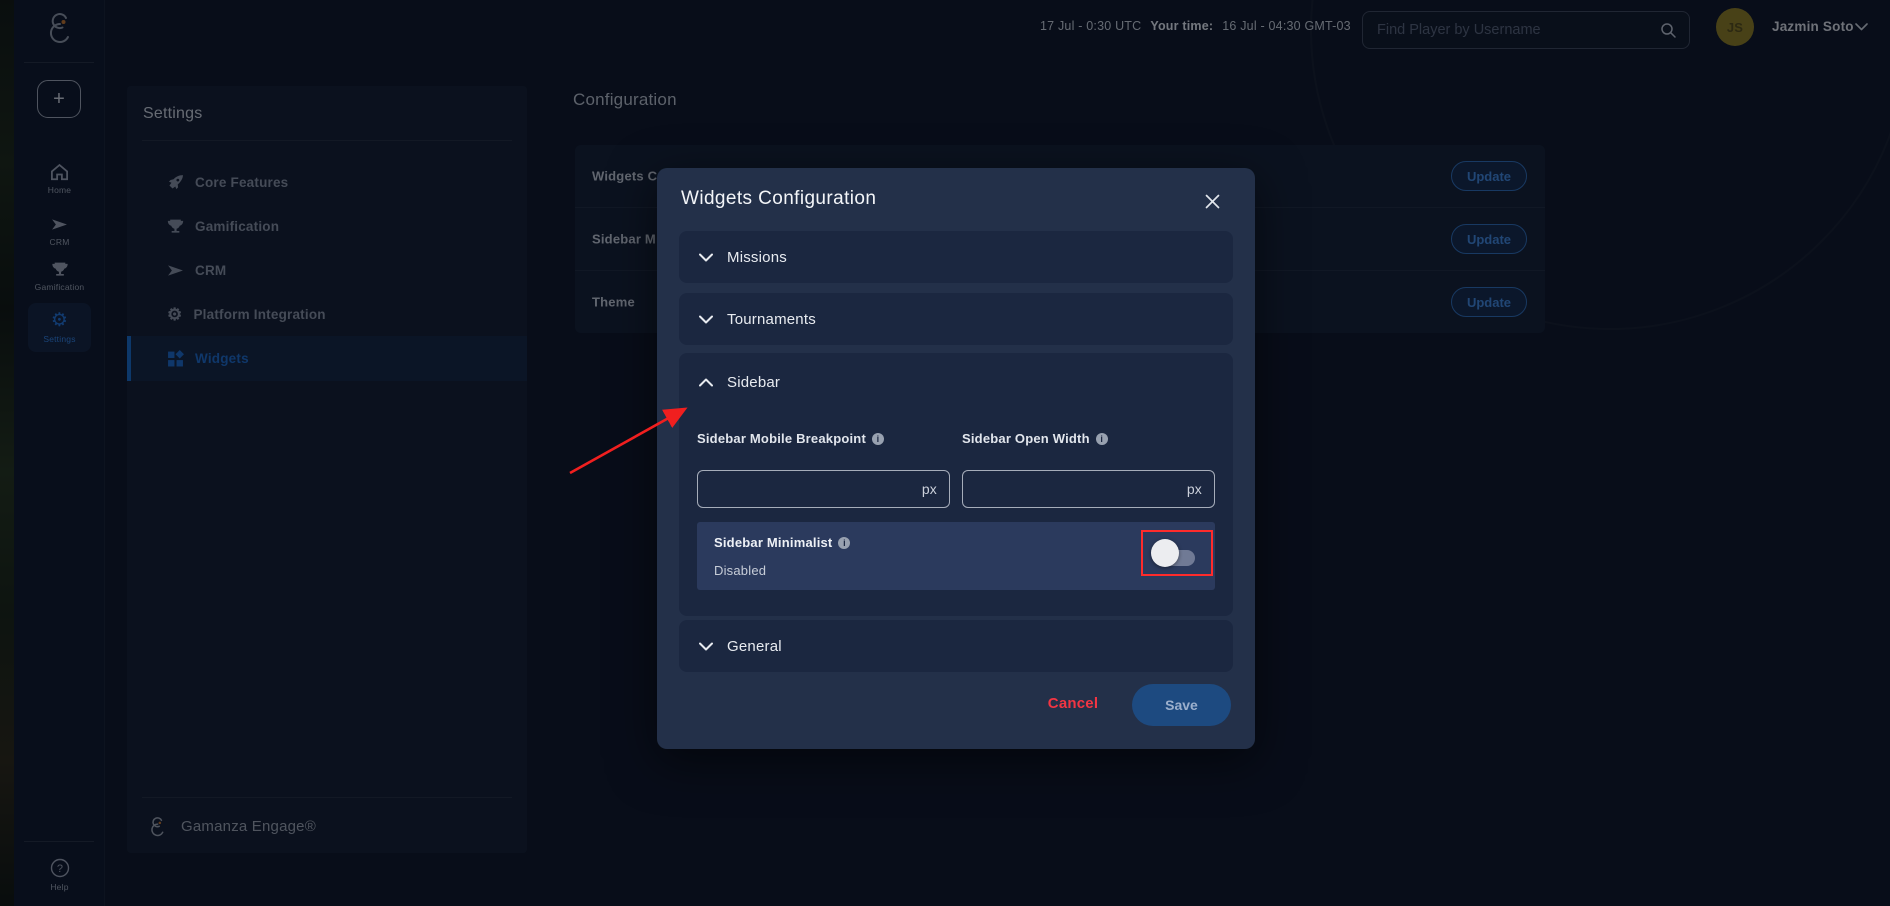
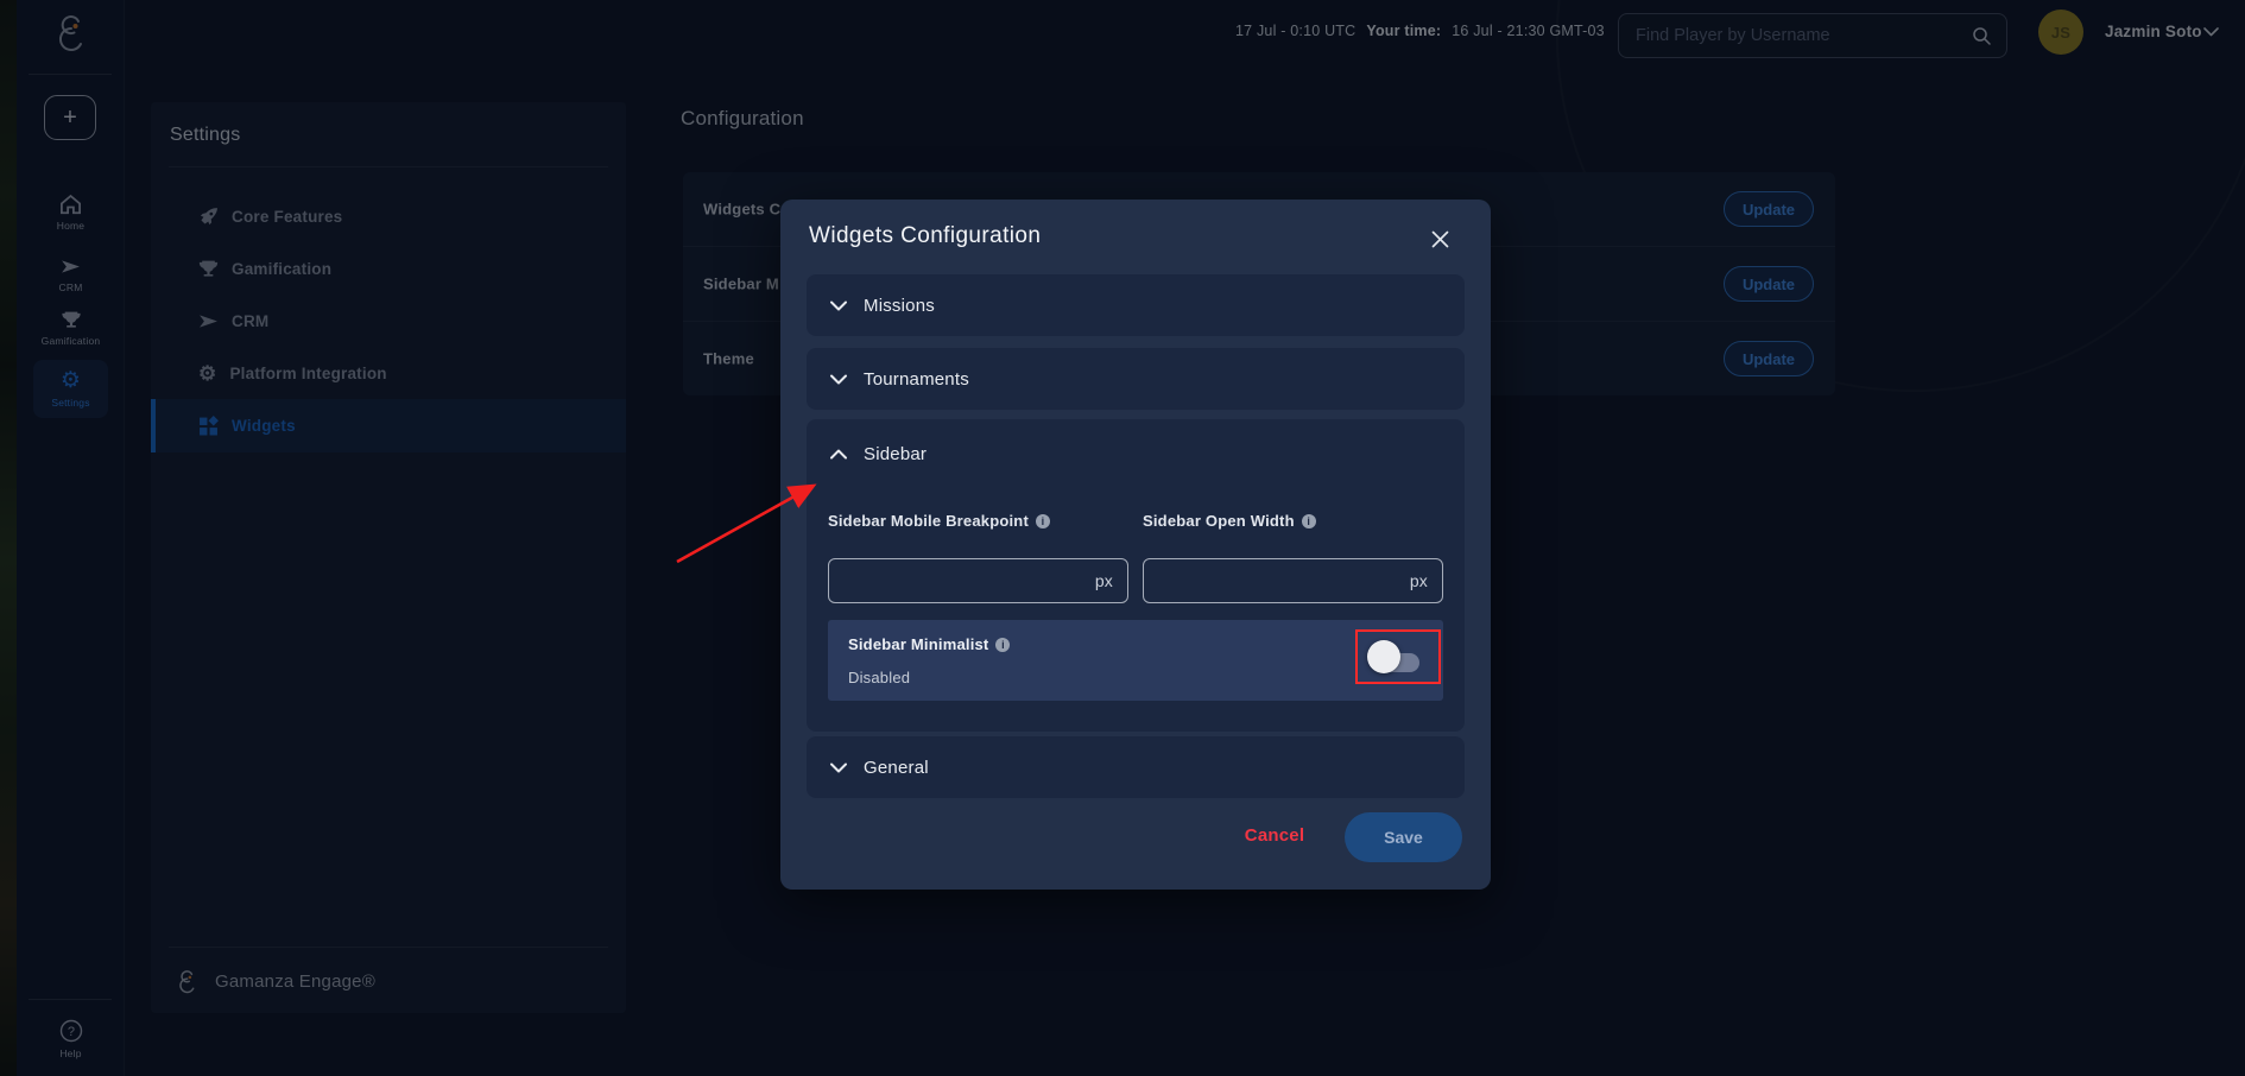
  +
  Home
  CRM
  Gamification
  ⚙
  Settings
  ?
  Help
  Settings
  Core Features
  Gamification
  CRM
  ⚙
  Platform Integration
  Widgets
  Gamanza Engage®
- 17 Jul - 0:30 UTC
+ 17 Jul - 0:10 UTC
  Your time:
- 16 Jul - 04:30 GMT-03
+ 16 Jul - 21:30 GMT-03
  Find Player by Username
  JS
  Jazmin Soto
  Configuration
  Widgets C
  Update
  Sidebar M
  Update
  Theme
  Update
  Widgets Configuration
  Missions
  Tournaments
  Sidebar
  Sidebar Mobile Breakpoint
  i
  Sidebar Open Width
  i
  px
  px
  Sidebar Minimalist
  i
  Disabled
  General
  Cancel
  Save
